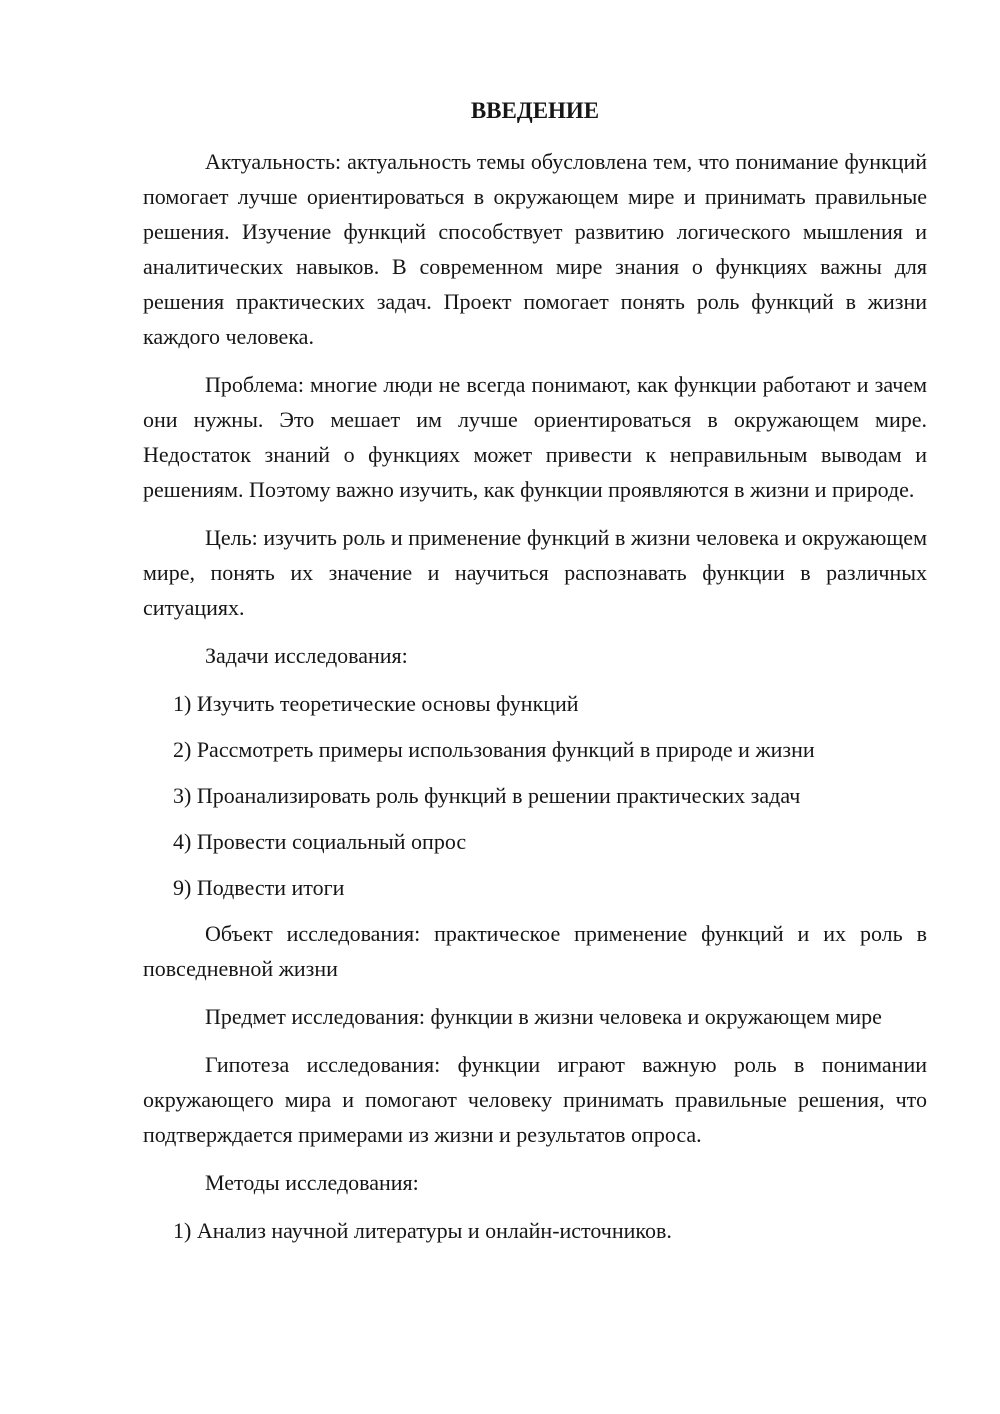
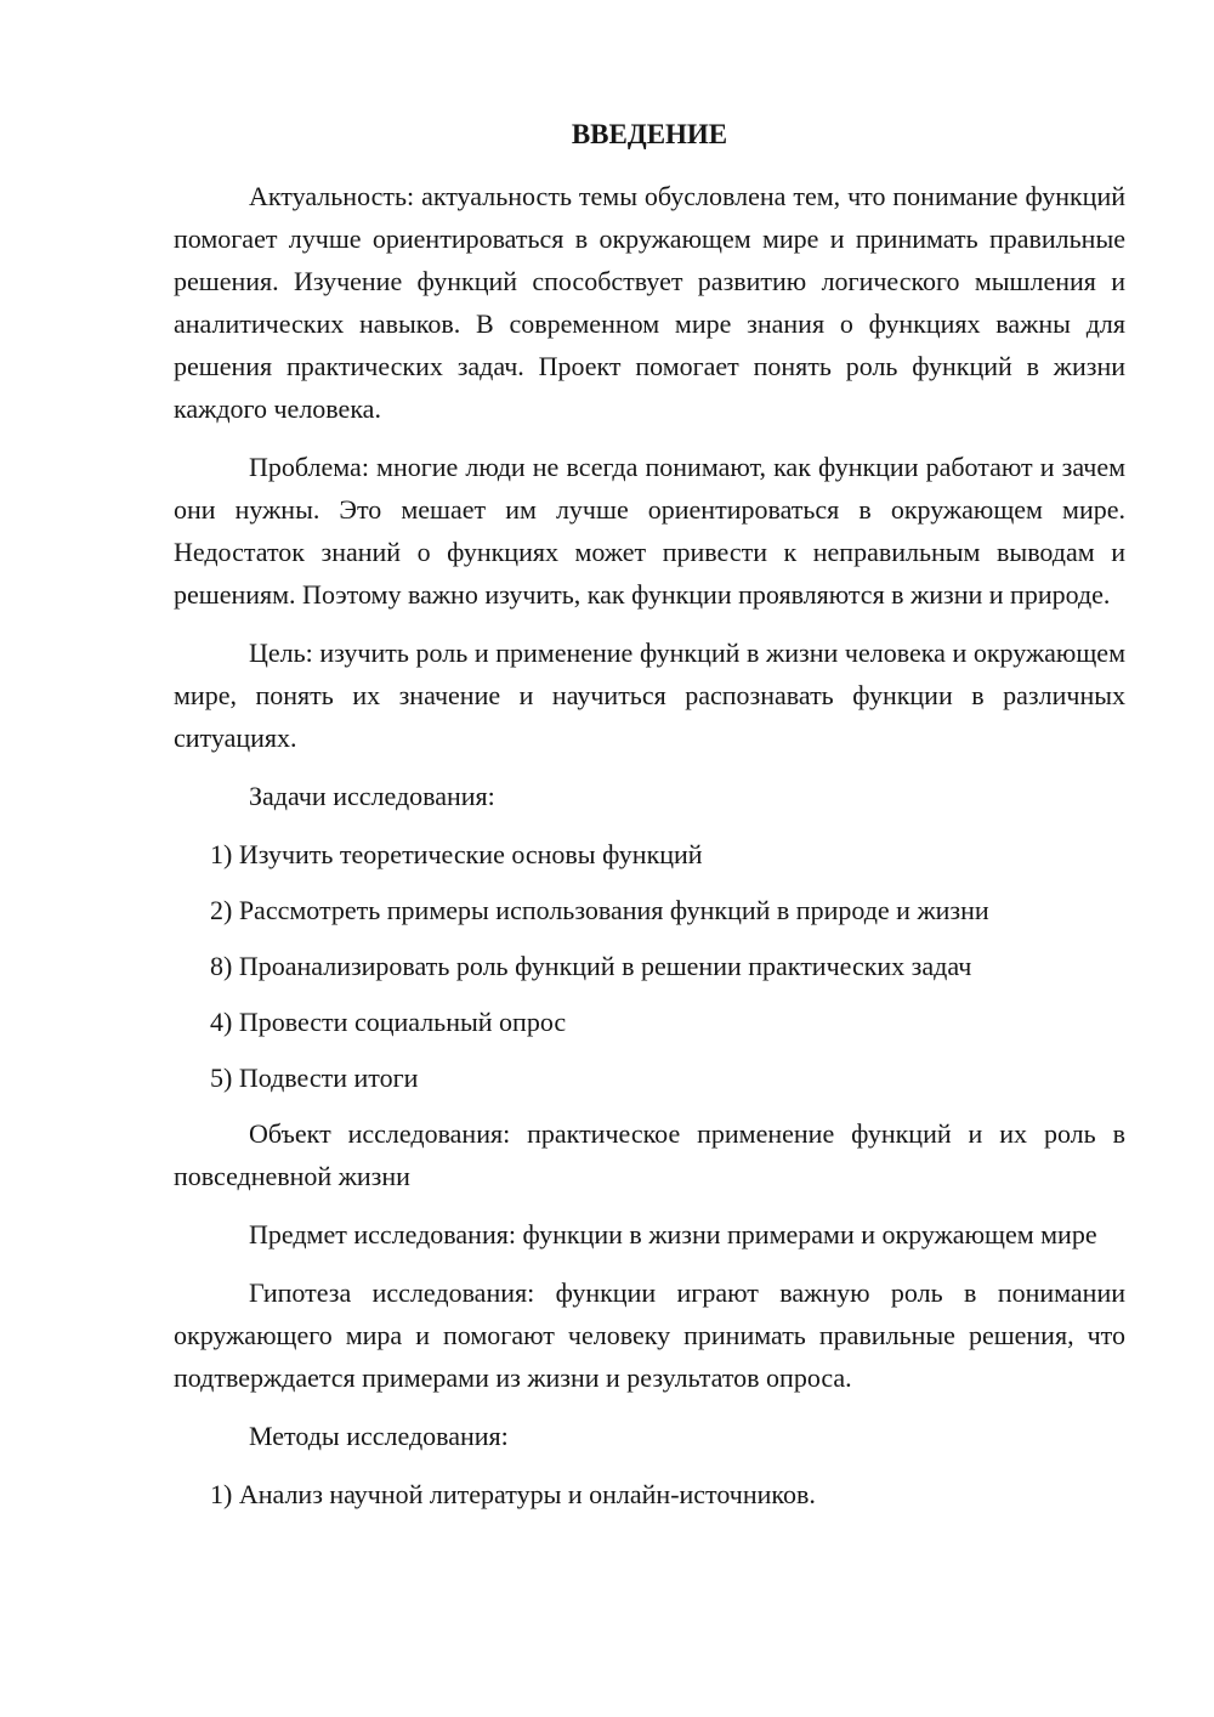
  ВВЕДЕНИЕ
  Актуальность: актуальность темы обусловлена тем, что понимание функций помогает лучше ориентироваться в окружающем мире и принимать правильные решения. Изучение функций способствует развитию логического мышления и аналитических навыков. В современном мире знания о функциях важны для решения практических задач. Проект помогает понять роль функций в жизни каждого человека.
  Проблема: многие люди не всегда понимают, как функции работают и зачем они нужны. Это мешает им лучше ориентироваться в окружающем мире. Недостаток знаний о функциях может привести к неправильным выводам и решениям. Поэтому важно изучить, как функции проявляются в жизни и природе.
  Цель: изучить роль и применение функций в жизни человека и окружающем мире, понять их значение и научиться распознавать функции в различных ситуациях.
  Задачи исследования:
  1) Изучить теоретические основы функций
  2) Рассмотреть примеры использования функций в природе и жизни
- 3) Проанализировать роль функций в решении практических задач
+ 8) Проанализировать роль функций в решении практических задач
  4) Провести социальный опрос
- 9) Подвести итоги
+ 5) Подвести итоги
  Объект исследования: практическое применение функций и их роль в повседневной жизни
- Предмет исследования: функции в жизни человека и окружающем мире
+ Предмет исследования: функции в жизни примерами и окружающем мире
  Гипотеза исследования: функции играют важную роль в понимании окружающего мира и помогают человеку принимать правильные решения, что подтверждается примерами из жизни и результатов опроса.
  Методы исследования:
  1) Анализ научной литературы и онлайн-источников.
